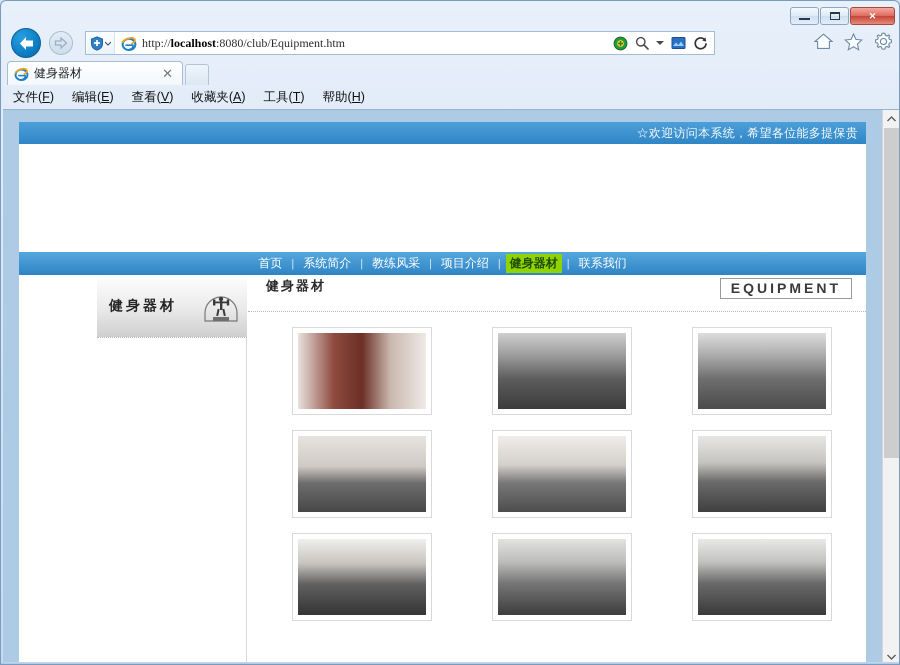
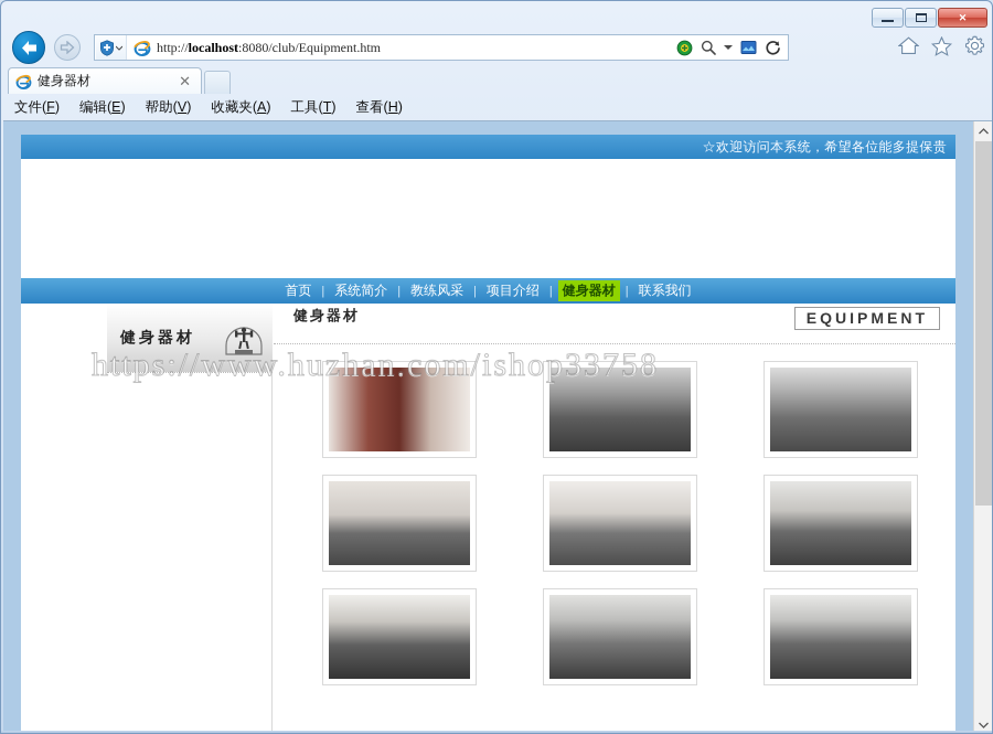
  ✕
  http://localhost:8080/club/Equipment.htm
  健身器材
  ✕
  文件(F)
  编辑(E)
- 查看(V)
+ 帮助(V)
  收藏夹(A)
  工具(T)
- 帮助(H)
+ 查看(H)
  ☆欢迎访问本系统，希望各位能多提保贵
  首页
  |
  系统简介
  |
  教练风采
  |
  项目介绍
  |
  健身器材
  |
  联系我们
  健身器材
  健身器材
  EQUIPMENT
+ https://www.huzhan.com/ishop33758
